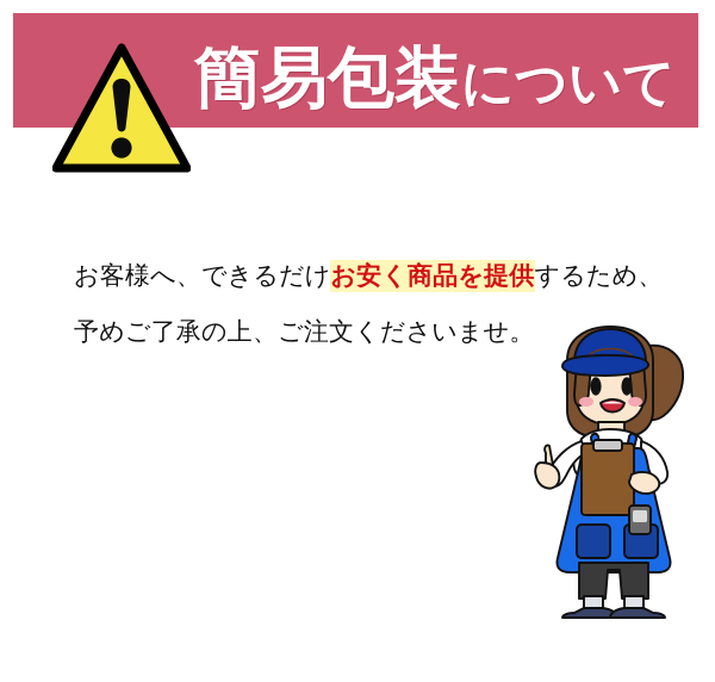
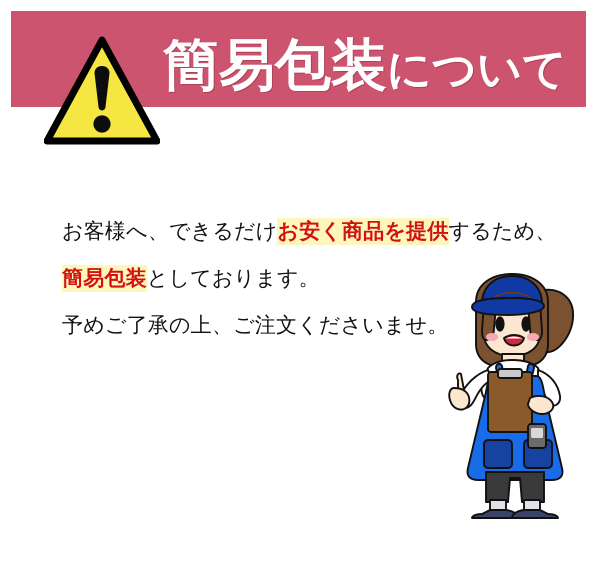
  簡易包装について
  お客様へ、できるだけお安く商品を提供するため、
+ 簡易包装としております。
  予めご了承の上、ご注文くださいませ。
